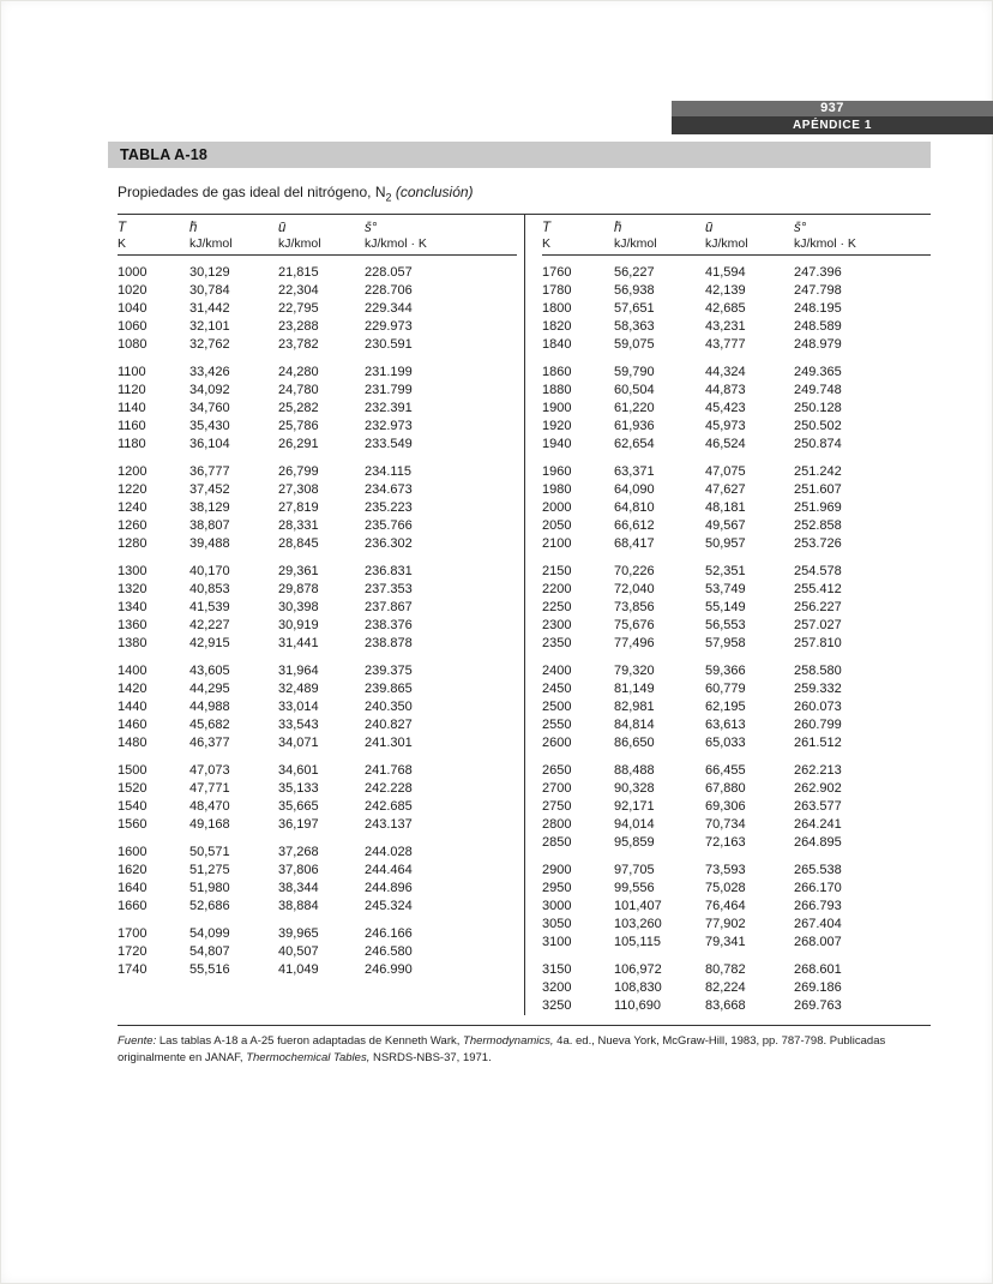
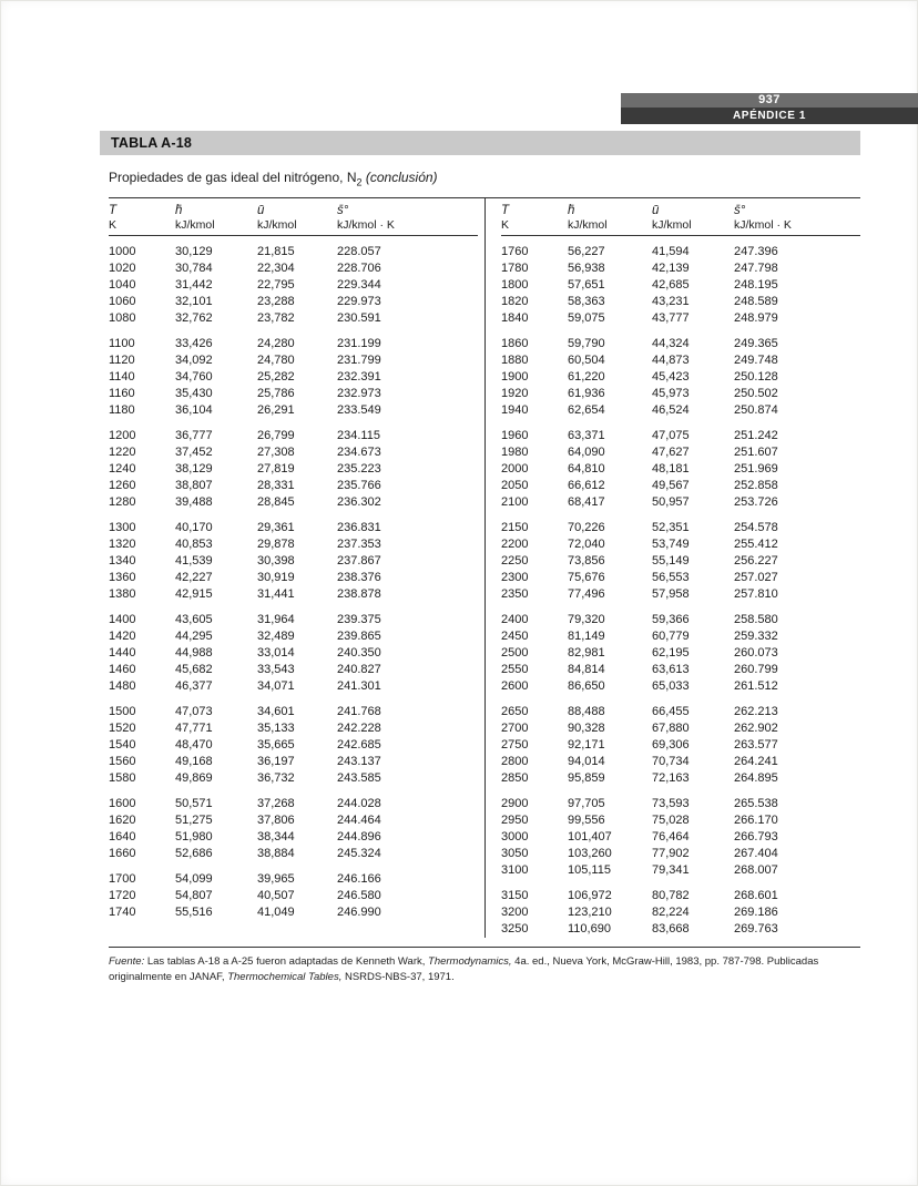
  937
  APÉNDICE 1
  TABLA A-18
  Propiedades de gas ideal del nitrógeno, N2 (conclusión)
  T	h̄	ū	s̄°
  K	kJ/kmol	kJ/kmol	kJ/kmol · K
  1000	30,129	21,815	228.057
  1020	30,784	22,304	228.706
  1040	31,442	22,795	229.344
  1060	32,101	23,288	229.973
  1080	32,762	23,782	230.591
  1100	33,426	24,280	231.199
  1120	34,092	24,780	231.799
  1140	34,760	25,282	232.391
  1160	35,430	25,786	232.973
  1180	36,104	26,291	233.549
  1200	36,777	26,799	234.115
  1220	37,452	27,308	234.673
  1240	38,129	27,819	235.223
  1260	38,807	28,331	235.766
  1280	39,488	28,845	236.302
  1300	40,170	29,361	236.831
  1320	40,853	29,878	237.353
  1340	41,539	30,398	237.867
  1360	42,227	30,919	238.376
  1380	42,915	31,441	238.878
  1400	43,605	31,964	239.375
  1420	44,295	32,489	239.865
  1440	44,988	33,014	240.350
  1460	45,682	33,543	240.827
  1480	46,377	34,071	241.301
  1500	47,073	34,601	241.768
  1520	47,771	35,133	242.228
  1540	48,470	35,665	242.685
  1560	49,168	36,197	243.137
+ 1580	49,869	36,732	243.585
  1600	50,571	37,268	244.028
  1620	51,275	37,806	244.464
  1640	51,980	38,344	244.896
  1660	52,686	38,884	245.324
  1700	54,099	39,965	246.166
  1720	54,807	40,507	246.580
  1740	55,516	41,049	246.990
  T	h̄	ū	s̄°
  K	kJ/kmol	kJ/kmol	kJ/kmol · K
  1760	56,227	41,594	247.396
  1780	56,938	42,139	247.798
  1800	57,651	42,685	248.195
  1820	58,363	43,231	248.589
  1840	59,075	43,777	248.979
  1860	59,790	44,324	249.365
  1880	60,504	44,873	249.748
  1900	61,220	45,423	250.128
  1920	61,936	45,973	250.502
  1940	62,654	46,524	250.874
  1960	63,371	47,075	251.242
  1980	64,090	47,627	251.607
  2000	64,810	48,181	251.969
  2050	66,612	49,567	252.858
  2100	68,417	50,957	253.726
  2150	70,226	52,351	254.578
  2200	72,040	53,749	255.412
  2250	73,856	55,149	256.227
  2300	75,676	56,553	257.027
  2350	77,496	57,958	257.810
  2400	79,320	59,366	258.580
  2450	81,149	60,779	259.332
  2500	82,981	62,195	260.073
  2550	84,814	63,613	260.799
  2600	86,650	65,033	261.512
  2650	88,488	66,455	262.213
  2700	90,328	67,880	262.902
  2750	92,171	69,306	263.577
  2800	94,014	70,734	264.241
  2850	95,859	72,163	264.895
  2900	97,705	73,593	265.538
  2950	99,556	75,028	266.170
  3000	101,407	76,464	266.793
  3050	103,260	77,902	267.404
  3100	105,115	79,341	268.007
  3150	106,972	80,782	268.601
- 3200	108,830	82,224	269.186
+ 3200	123,210	82,224	269.186
  3250	110,690	83,668	269.763
  Fuente: Las tablas A-18 a A-25 fueron adaptadas de Kenneth Wark, Thermodynamics, 4a. ed., Nueva York, McGraw-Hill, 1983, pp. 787-798. Publicadas originalmente en JANAF, Thermochemical Tables, NSRDS-NBS-37, 1971.
